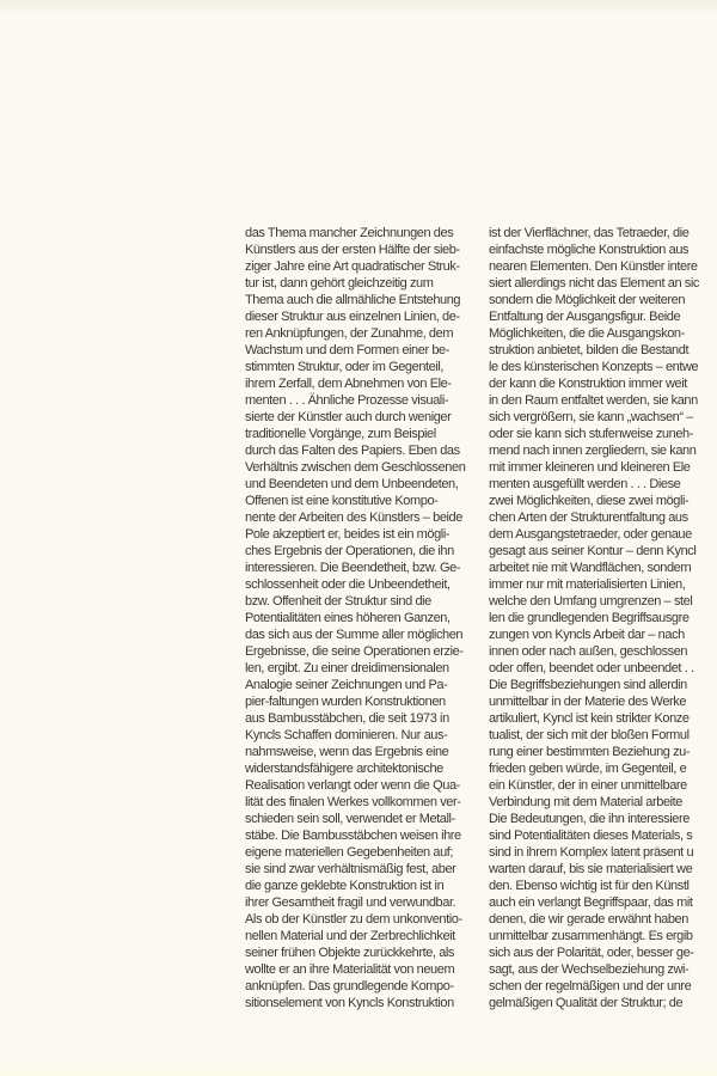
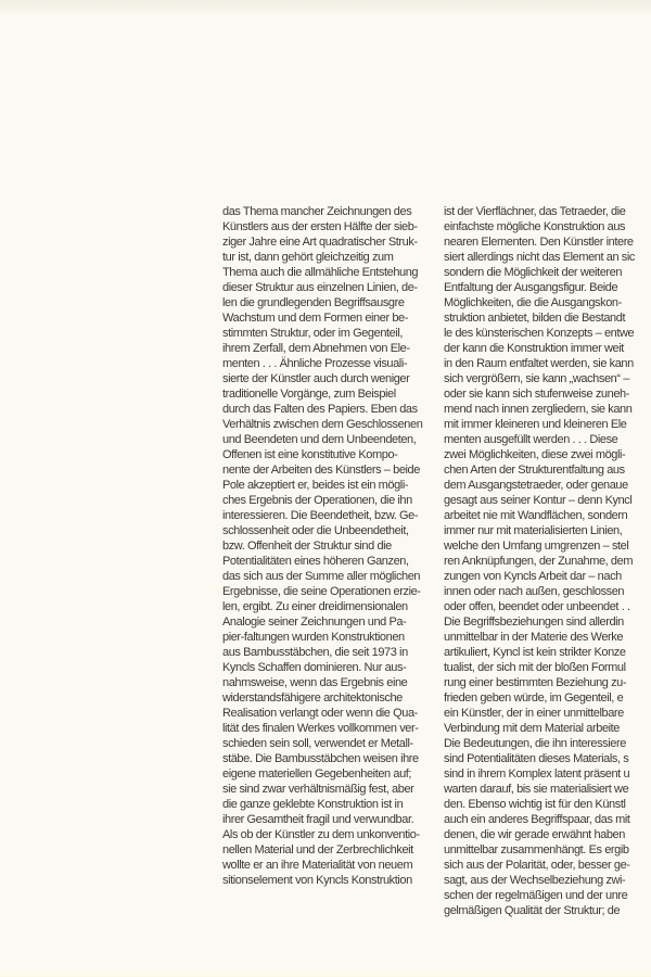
  das Thema mancher Zeichnungen des
  Künstlers aus der ersten Hälfte der sieb-
  ziger Jahre eine Art quadratischer Struk-
  tur ist, dann gehört gleichzeitig zum
  Thema auch die allmähliche Entstehung
  dieser Struktur aus einzelnen Linien, de-
- ren Anknüpfungen, der Zunahme, dem
+ len die grundlegenden Begriffsausgre
  Wachstum und dem Formen einer be-
  stimmten Struktur, oder im Gegenteil,
  ihrem Zerfall, dem Abnehmen von Ele-
  menten . . . Ähnliche Prozesse visuali-
  sierte der Künstler auch durch weniger
  traditionelle Vorgänge, zum Beispiel
  durch das Falten des Papiers. Eben das
  Verhältnis zwischen dem Geschlossenen
  und Beendeten und dem Unbeendeten,
  Offenen ist eine konstitutive Kompo-
  nente der Arbeiten des Künstlers – beide
  Pole akzeptiert er, beides ist ein mögli-
  ches Ergebnis der Operationen, die ihn
  interessieren. Die Beendetheit, bzw. Ge-
  schlossenheit oder die Unbeendetheit,
  bzw. Offenheit der Struktur sind die
  Potentialitäten eines höheren Ganzen,
  das sich aus der Summe aller möglichen
  Ergebnisse, die seine Operationen erzie-
  len, ergibt. Zu einer dreidimensionalen
  Analogie seiner Zeichnungen und Pa-
  pier-faltungen wurden Konstruktionen
  aus Bambusstäbchen, die seit 1973 in
  Kyncls Schaffen dominieren. Nur aus-
  nahmsweise, wenn das Ergebnis eine
  widerstandsfähigere architektonische
  Realisation verlangt oder wenn die Qua-
  lität des finalen Werkes vollkommen ver-
  schieden sein soll, verwendet er Metall-
  stäbe. Die Bambusstäbchen weisen ihre
  eigene materiellen Gegebenheiten auf;
  sie sind zwar verhältnismäßig fest, aber
  die ganze geklebte Konstruktion ist in
  ihrer Gesamtheit fragil und verwundbar.
  Als ob der Künstler zu dem unkonventio-
  nellen Material und der Zerbrechlichkeit
- seiner frühen Objekte zurückkehrte, als
  wollte er an ihre Materialität von neuem
- anknüpfen. Das grundlegende Kompo-
  sitionselement von Kyncls Konstruktion
  ist der Vierflächner, das Tetraeder, die
  einfachste mögliche Konstruktion aus
  nearen Elementen. Den Künstler intere
  siert allerdings nicht das Element an sic
  sondern die Möglichkeit der weiteren
  Entfaltung der Ausgangsfigur. Beide
  Möglichkeiten, die die Ausgangskon-
  struktion anbietet, bilden die Bestandt
  le des künsterischen Konzepts – entwe
  der kann die Konstruktion immer weit
  in den Raum entfaltet werden, sie kann
  sich vergrößern, sie kann „wachsen“ –
  oder sie kann sich stufenweise zuneh-
  mend nach innen zergliedern, sie kann
  mit immer kleineren und kleineren Ele
  menten ausgefüllt werden . . . Diese
  zwei Möglichkeiten, diese zwei mögli-
  chen Arten der Strukturentfaltung aus
  dem Ausgangstetraeder, oder genaue
  gesagt aus seiner Kontur – denn Kyncl
  arbeitet nie mit Wandflächen, sondern
  immer nur mit materialisierten Linien,
  welche den Umfang umgrenzen – stel
- len die grundlegenden Begriffsausgre
+ ren Anknüpfungen, der Zunahme, dem
  zungen von Kyncls Arbeit dar – nach
  innen oder nach außen, geschlossen
  oder offen, beendet oder unbeendet . .
  Die Begriffsbeziehungen sind allerdin
  unmittelbar in der Materie des Werke
  artikuliert, Kyncl ist kein strikter Konze
  tualist, der sich mit der bloßen Formul
  rung einer bestimmten Beziehung zu-
  frieden geben würde, im Gegenteil, e
  ein Künstler, der in einer unmittelbare
  Verbindung mit dem Material arbeite
  Die Bedeutungen, die ihn interessiere
  sind Potentialitäten dieses Materials, s
  sind in ihrem Komplex latent präsent u
  warten darauf, bis sie materialisiert we
  den. Ebenso wichtig ist für den Künstl
- auch ein verlangt Begriffspaar, das mit
+ auch ein anderes Begriffspaar, das mit
  denen, die wir gerade erwähnt haben
  unmittelbar zusammenhängt. Es ergib
  sich aus der Polarität, oder, besser ge-
  sagt, aus der Wechselbeziehung zwi-
  schen der regelmäßigen und der unre
  gelmäßigen Qualität der Struktur; de
